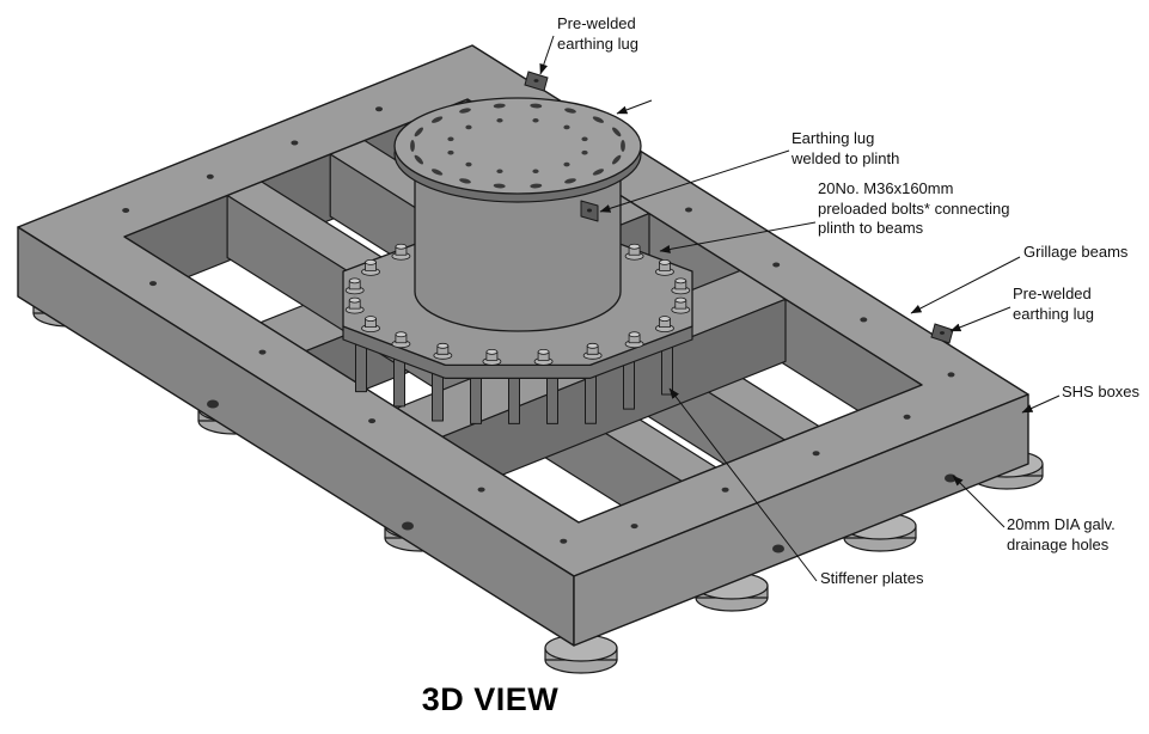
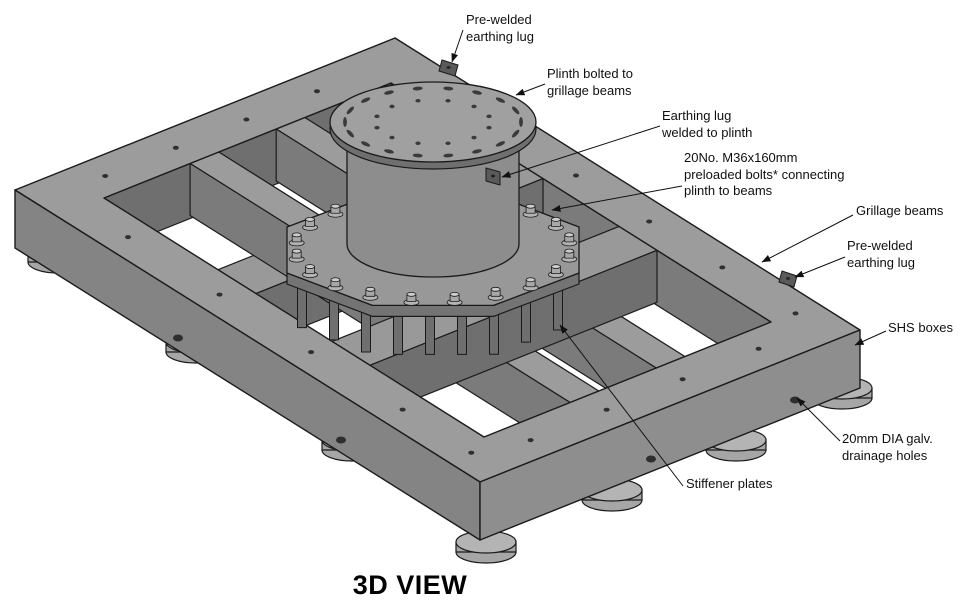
  Pre-welded
  earthing lug
+ Plinth bolted to
+ grillage beams
  Earthing lug
  welded to plinth
  20No. M36x160mm
  preloaded bolts* connecting
  plinth to beams
  Grillage beams
  Pre-welded
  earthing lug
  SHS boxes
  20mm DIA galv.
  drainage holes
  Stiffener plates
  3D VIEW
